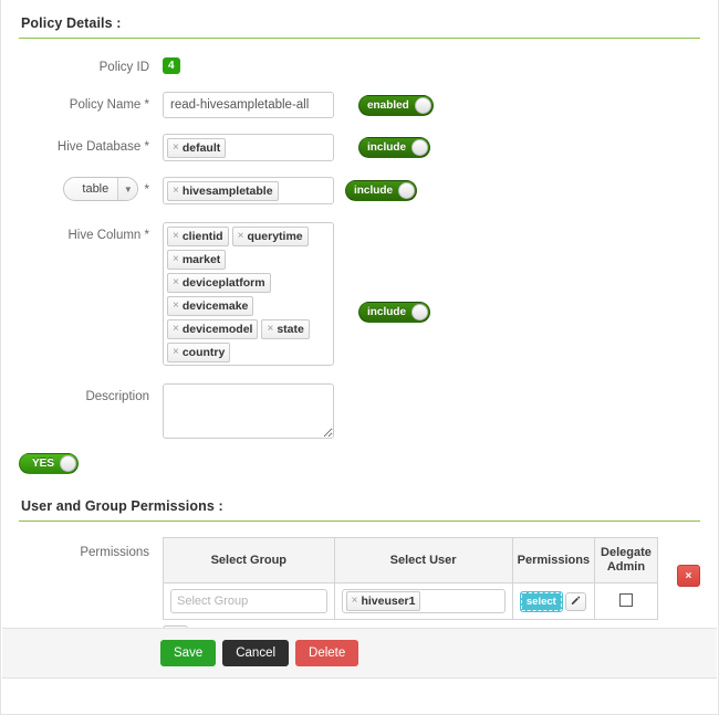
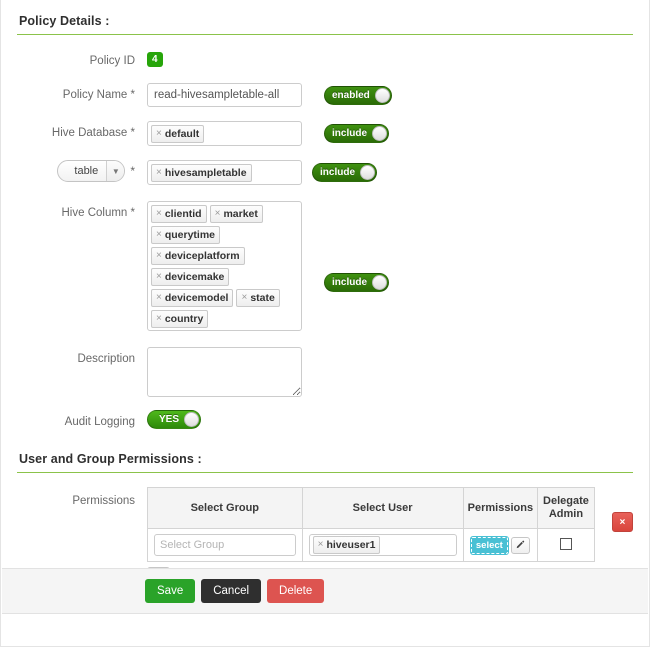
  Policy Details :
  Policy ID
  4
  Policy Name *
  read-hivesampletable-all
  enabled
  Hive Database *
  ×
  default
  include
  table
  ▼
  *
  ×
  hivesampletable
  include
  Hive Column *
  ×
  clientid
  ×
- querytime
+ market
  ×
- market
+ querytime
  ×
  deviceplatform
  ×
  devicemake
  ×
  devicemodel
  ×
  state
  ×
  country
  include
  Description
+ Audit Logging
  YES
  User and Group Permissions :
  Permissions
  Select Group	Select User	Permissions	Delegate Admin
  Select Group	× hiveuser1	select
  ×
  Save
  Cancel
  Delete
